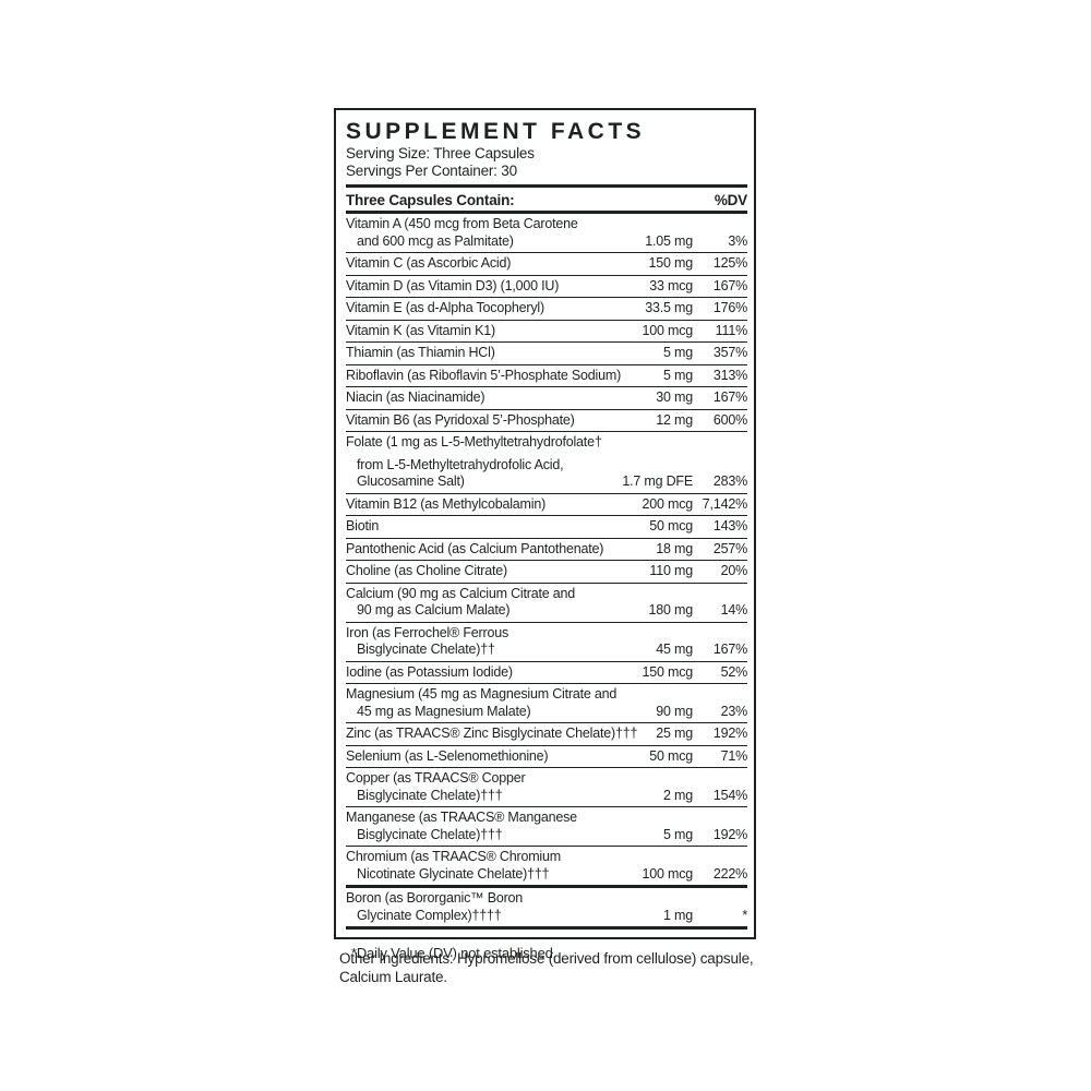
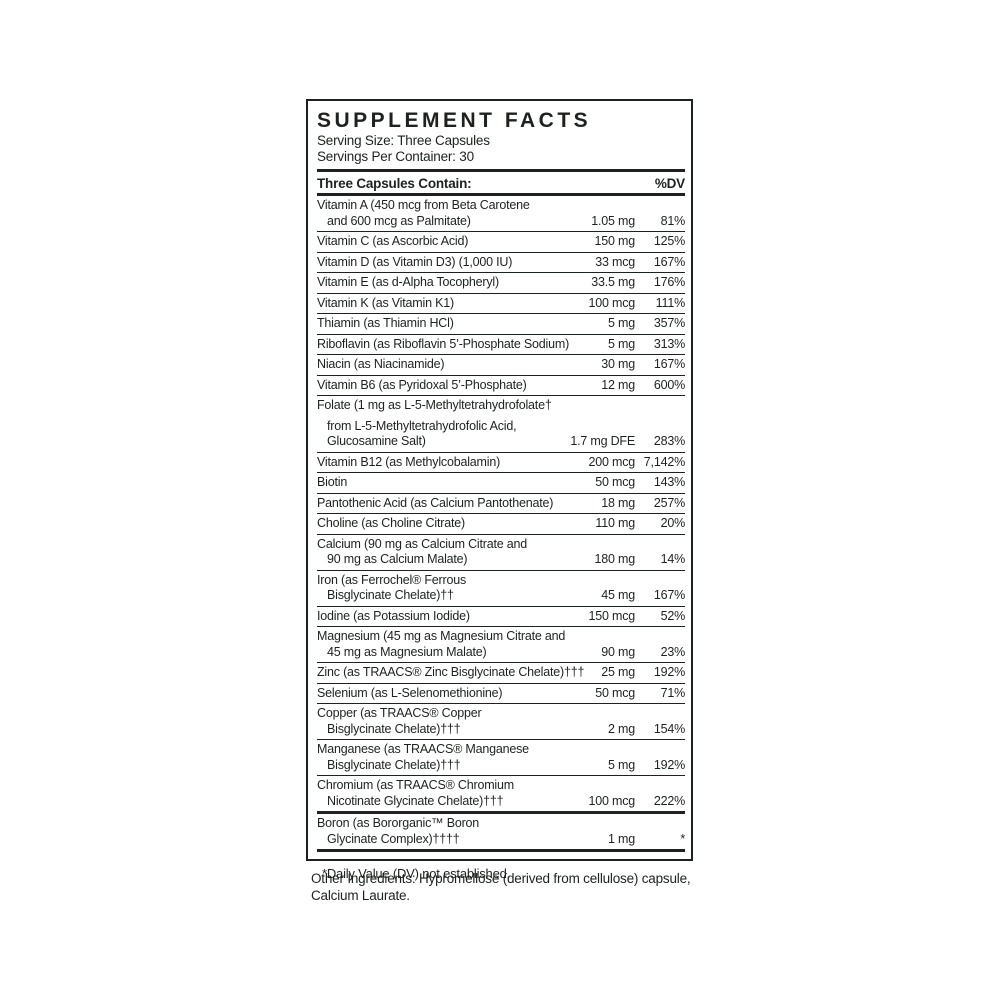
  SUPPLEMENT FACTS
  Serving Size: Three Capsules
  Servings Per Container: 30
  Three Capsules Contain:
  %DV
  Vitamin A (450 mcg from Beta Carotene
  and 600 mcg as Palmitate)
  1.05 mg
- 3%
+ 81%
  Vitamin C (as Ascorbic Acid)
  150 mg
  125%
  Vitamin D (as Vitamin D3) (1,000 IU)
  33 mcg
  167%
  Vitamin E (as d-Alpha Tocopheryl)
  33.5 mg
  176%
  Vitamin K (as Vitamin K1)
  100 mcg
  111%
  Thiamin (as Thiamin HCl)
  5 mg
  357%
  Riboflavin (as Riboflavin 5’-Phosphate Sod
  5 mg
  313%
  Niacin (as Niacinamide)
  30 mg
  167%
  Vitamin B6 (as Pyridoxal 5’-Phosphate)
  12 mg
  600%
  Folate (1 mg as L-5-Methyltetrahydrofolate†
  from L-5-Methyltetrahydrofolic Acid,
  Glucosamine Salt)
  1.7 mg DFE
  283%
  Vitamin B12 (as Methylcobalamin)
  200 mcg
  7,142%
  Biotin
  50 mcg
  143%
  Pantothenic Acid (as Calcium Pantothenat
  18 mg
  257%
  Choline (as Choline Citrate)
  110 mg
  20%
  Calcium (90 mg as Calcium Citrate and
  90 mg as Calcium Malate)
  180 mg
  14%
  Iron (as Ferrochel® Ferrous
  Bisglycinate Chelate)††
  45 mg
  167%
  Iodine (as Potassium Iodide)
  150 mcg
  52%
  Magnesium (45 mg as Magnesium Citrate and
  45 mg as Magnesium Malate)
  90 mg
  23%
  Zinc (as TRAACS® Zinc Bisglycinate Chel
  25 mg
  192%
  Selenium (as L-Selenomethionine)
  50 mcg
  71%
  Copper (as TRAACS® Copper
  Bisglycinate Chelate)†††
  2 mg
  154%
  Manganese (as TRAACS® Manganese
  Bisglycinate Chelate)†††
  5 mg
  192%
  Chromium (as TRAACS® Chromium
  Nicotinate Glycinate Chelate)†††
  100 mcg
  222%
  Boron (as Bororganic™ Boron
  Glycinate Complex)††††
  1 mg
  *
  *Daily Value (DV) not established.
  Other Ingredients: Hypromellose (derived from cellulose) capsule,
  Calcium Laurate.
